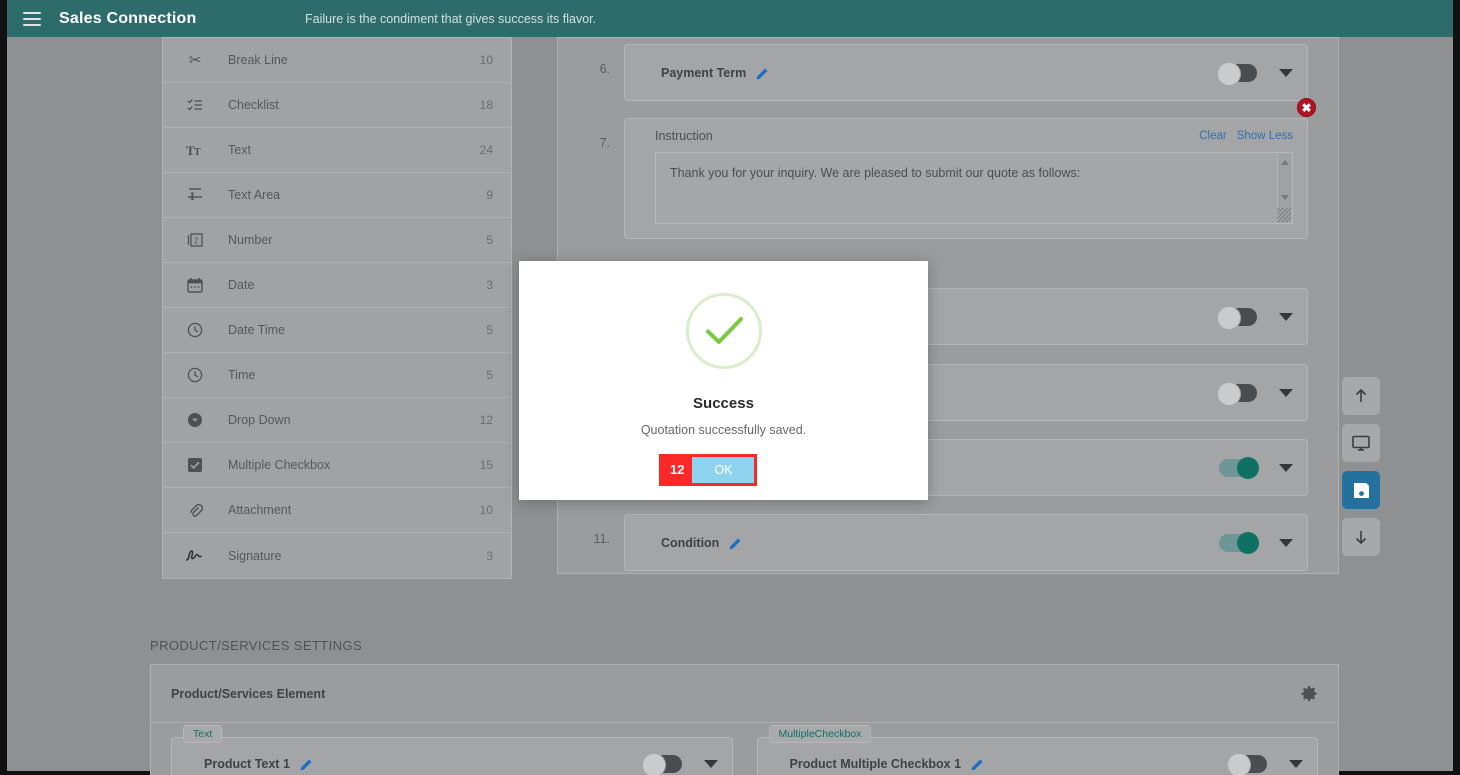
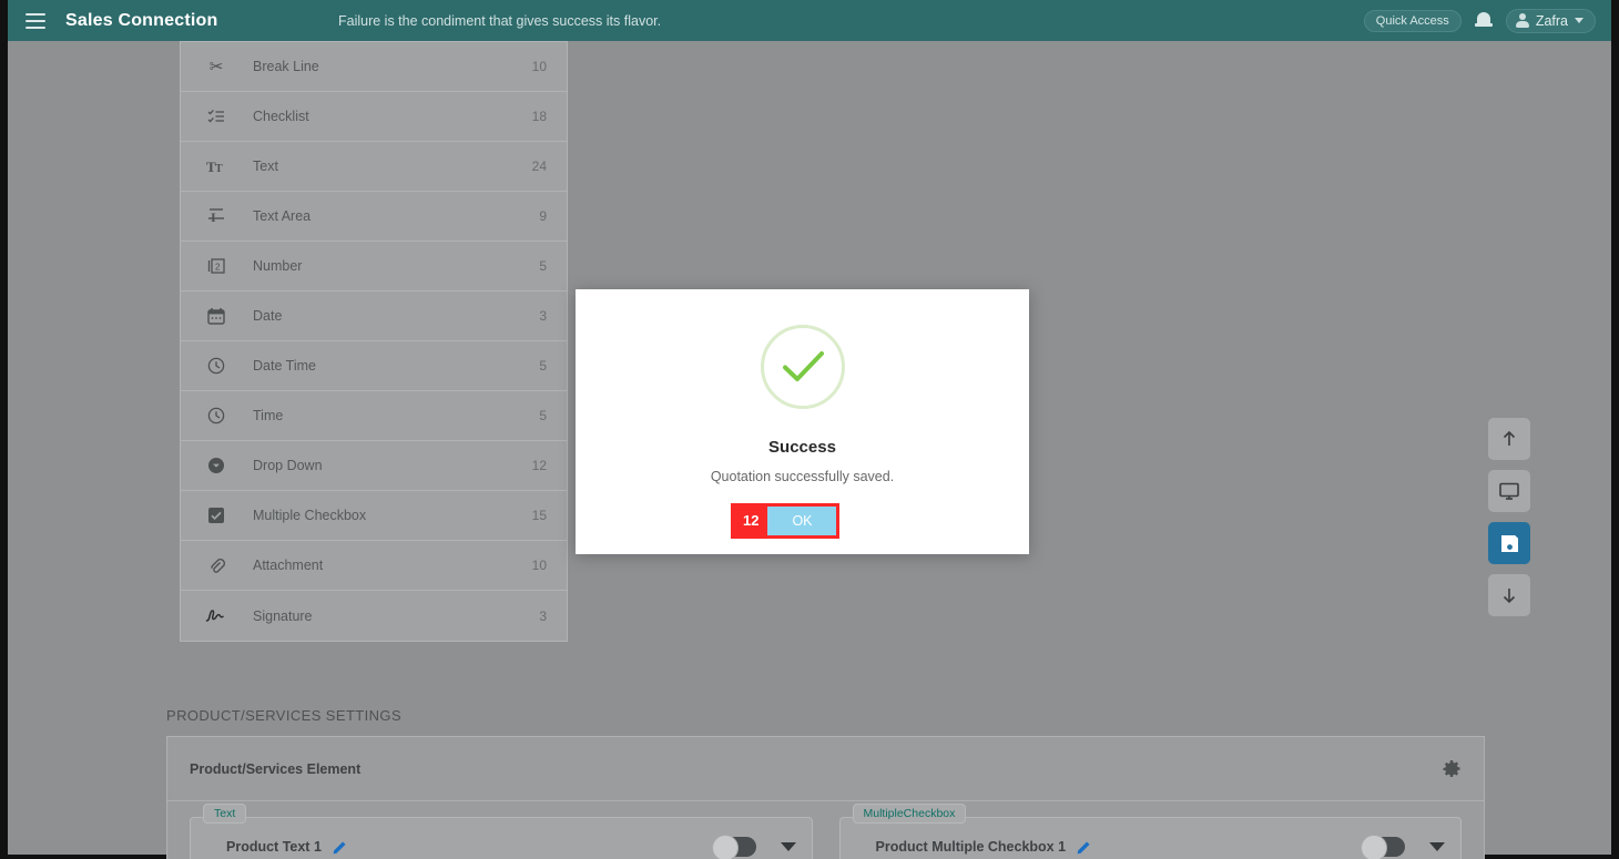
  Sales Connection
  Failure is the condiment that gives success its flavor.
+ Quick Access
+ Zafra
  ✂
  Break Line
  10
  Checklist
  18
  T
  T
  Text
  24
  I
  Text Area
  9
  2
  Number
  5
  Date
  3
  Date Time
  5
  Time
  5
  Drop Down
  12
  Multiple Checkbox
  15
  Attachment
  10
  Signature
  3
- 6.
- Payment Term
- 7.
- ✖
- Instruction
- Clear
- Show Less
- Thank you for your inquiry. We are pleased to submit our quote as follows:
- 11.
- Condition
  PRODUCT/SERVICES SETTINGS
  Product/Services Element
  Text
  Product Text 1
  MultipleCheckbox
  Product Multiple Checkbox 1
  Success
  Quotation successfully saved.
  12
  OK
